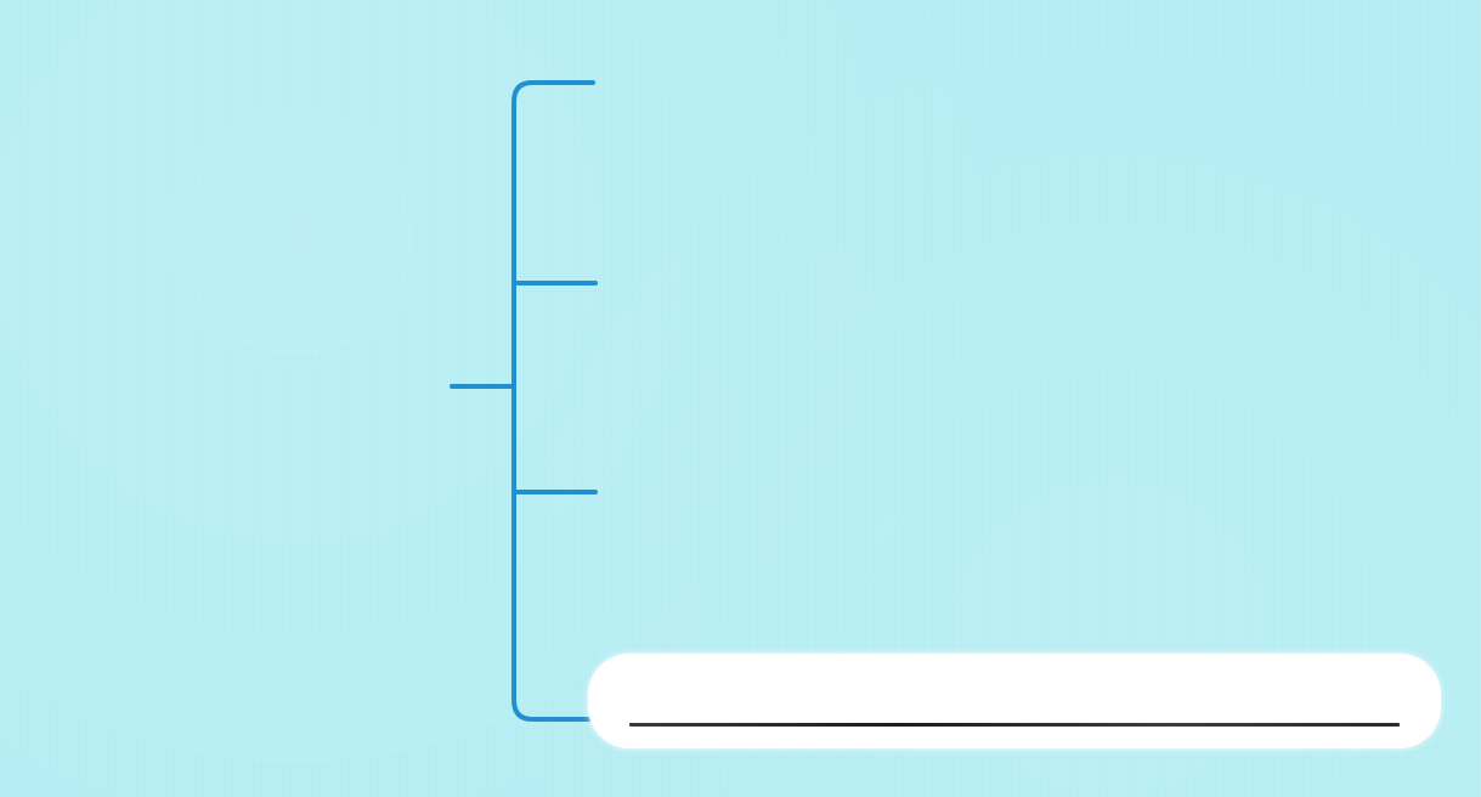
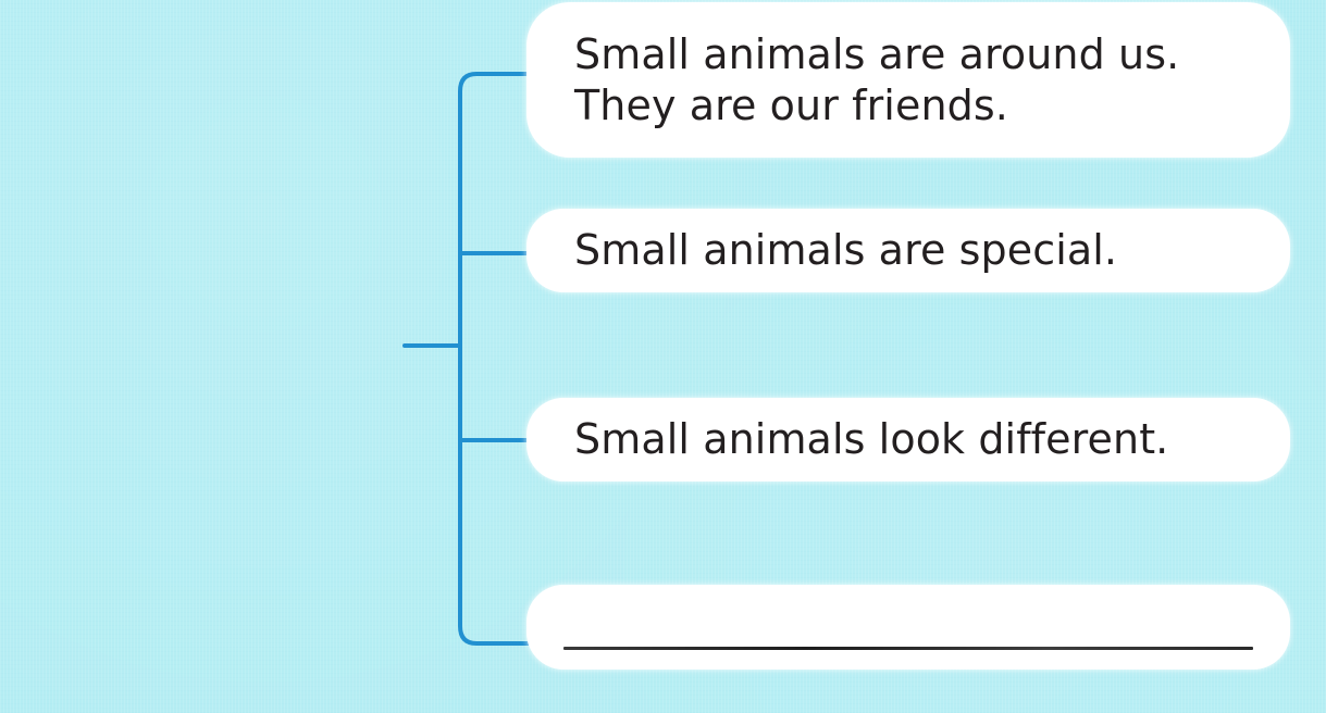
+ Small animals are around us.
+ They are our friends.
+ Small animals are special.
+ Small animals look different.
